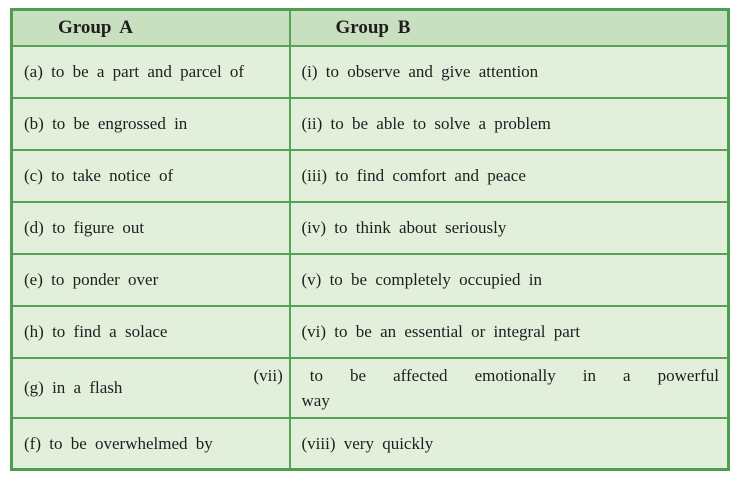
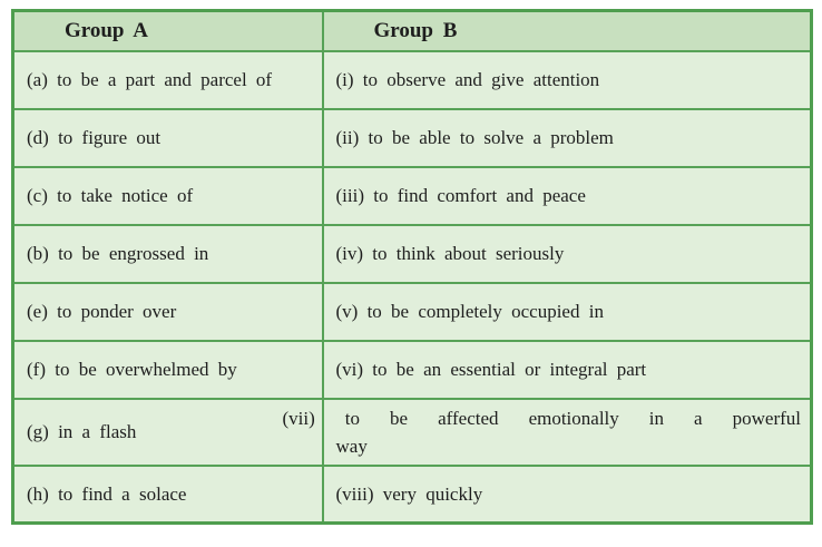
  Group A	Group B
  (a) to be a part and parcel of	(i) to observe and give attention
- (b) to be engrossed in	(ii) to be able to solve a problem
+ (d) to figure out	(ii) to be able to solve a problem
  (c) to take notice of	(iii) to find comfort and peace
- (d) to figure out	(iv) to think about seriously
+ (b) to be engrossed in	(iv) to think about seriously
  (e) to ponder over	(v) to be completely occupied in
- (h) to find a solace	(vi) to be an essential or integral part
+ (f) to be overwhelmed by	(vi) to be an essential or integral part
  (g) in a flash	(vii) to be affected emotionally in a powerful way
- (f) to be overwhelmed by	(viii) very quickly
+ (h) to find a solace	(viii) very quickly
